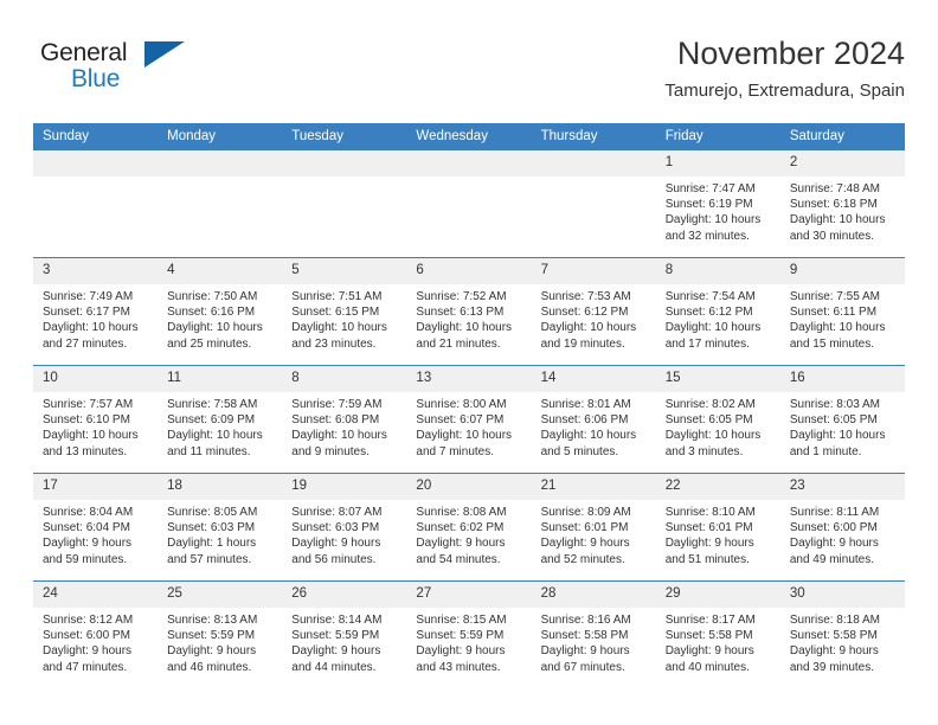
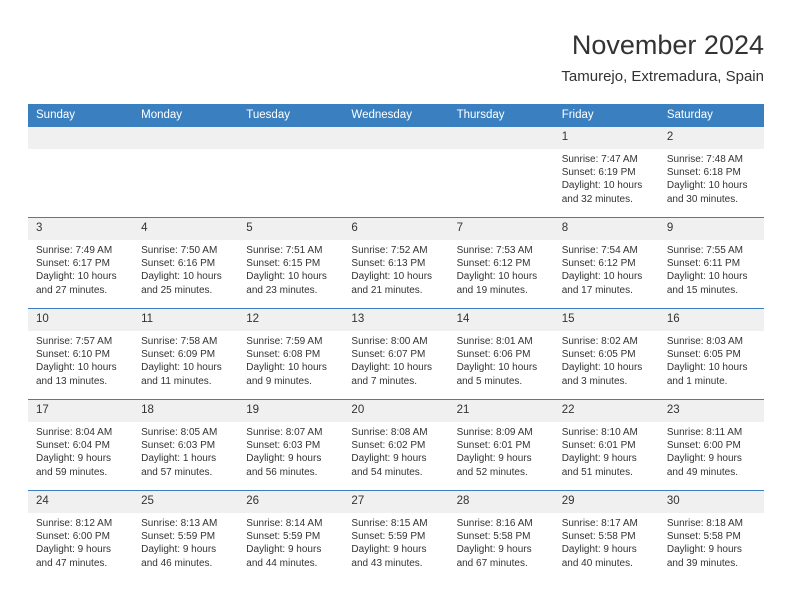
- General
- Blue
  November 2024
  Tamurejo, Extremadura, Spain
  Sunday	Monday	Tuesday	Wednesday	Thursday	Friday	Saturday
  					1Sunrise: 7:47 AMSunset: 6:19 PMDaylight: 10 hours and 32 minutes.	2Sunrise: 7:48 AMSunset: 6:18 PMDaylight: 10 hours and 30 minutes.
  3Sunrise: 7:49 AMSunset: 6:17 PMDaylight: 10 hours and 27 minutes.	4Sunrise: 7:50 AMSunset: 6:16 PMDaylight: 10 hours and 25 minutes.	5Sunrise: 7:51 AMSunset: 6:15 PMDaylight: 10 hours and 23 minutes.	6Sunrise: 7:52 AMSunset: 6:13 PMDaylight: 10 hours and 21 minutes.	7Sunrise: 7:53 AMSunset: 6:12 PMDaylight: 10 hours and 19 minutes.	8Sunrise: 7:54 AMSunset: 6:12 PMDaylight: 10 hours and 17 minutes.	9Sunrise: 7:55 AMSunset: 6:11 PMDaylight: 10 hours and 15 minutes.
- 10Sunrise: 7:57 AMSunset: 6:10 PMDaylight: 10 hours and 13 minutes.	11Sunrise: 7:58 AMSunset: 6:09 PMDaylight: 10 hours and 11 minutes.	8Sunrise: 7:59 AMSunset: 6:08 PMDaylight: 10 hours and 9 minutes.	13Sunrise: 8:00 AMSunset: 6:07 PMDaylight: 10 hours and 7 minutes.	14Sunrise: 8:01 AMSunset: 6:06 PMDaylight: 10 hours and 5 minutes.	15Sunrise: 8:02 AMSunset: 6:05 PMDaylight: 10 hours and 3 minutes.	16Sunrise: 8:03 AMSunset: 6:05 PMDaylight: 10 hours and 1 minute.
+ 10Sunrise: 7:57 AMSunset: 6:10 PMDaylight: 10 hours and 13 minutes.	11Sunrise: 7:58 AMSunset: 6:09 PMDaylight: 10 hours and 11 minutes.	12Sunrise: 7:59 AMSunset: 6:08 PMDaylight: 10 hours and 9 minutes.	13Sunrise: 8:00 AMSunset: 6:07 PMDaylight: 10 hours and 7 minutes.	14Sunrise: 8:01 AMSunset: 6:06 PMDaylight: 10 hours and 5 minutes.	15Sunrise: 8:02 AMSunset: 6:05 PMDaylight: 10 hours and 3 minutes.	16Sunrise: 8:03 AMSunset: 6:05 PMDaylight: 10 hours and 1 minute.
  17Sunrise: 8:04 AMSunset: 6:04 PMDaylight: 9 hours and 59 minutes.	18Sunrise: 8:05 AMSunset: 6:03 PMDaylight: 1 hours and 57 minutes.	19Sunrise: 8:07 AMSunset: 6:03 PMDaylight: 9 hours and 56 minutes.	20Sunrise: 8:08 AMSunset: 6:02 PMDaylight: 9 hours and 54 minutes.	21Sunrise: 8:09 AMSunset: 6:01 PMDaylight: 9 hours and 52 minutes.	22Sunrise: 8:10 AMSunset: 6:01 PMDaylight: 9 hours and 51 minutes.	23Sunrise: 8:11 AMSunset: 6:00 PMDaylight: 9 hours and 49 minutes.
  24Sunrise: 8:12 AMSunset: 6:00 PMDaylight: 9 hours and 47 minutes.	25Sunrise: 8:13 AMSunset: 5:59 PMDaylight: 9 hours and 46 minutes.	26Sunrise: 8:14 AMSunset: 5:59 PMDaylight: 9 hours and 44 minutes.	27Sunrise: 8:15 AMSunset: 5:59 PMDaylight: 9 hours and 43 minutes.	28Sunrise: 8:16 AMSunset: 5:58 PMDaylight: 9 hours and 67 minutes.	29Sunrise: 8:17 AMSunset: 5:58 PMDaylight: 9 hours and 40 minutes.	30Sunrise: 8:18 AMSunset: 5:58 PMDaylight: 9 hours and 39 minutes.
